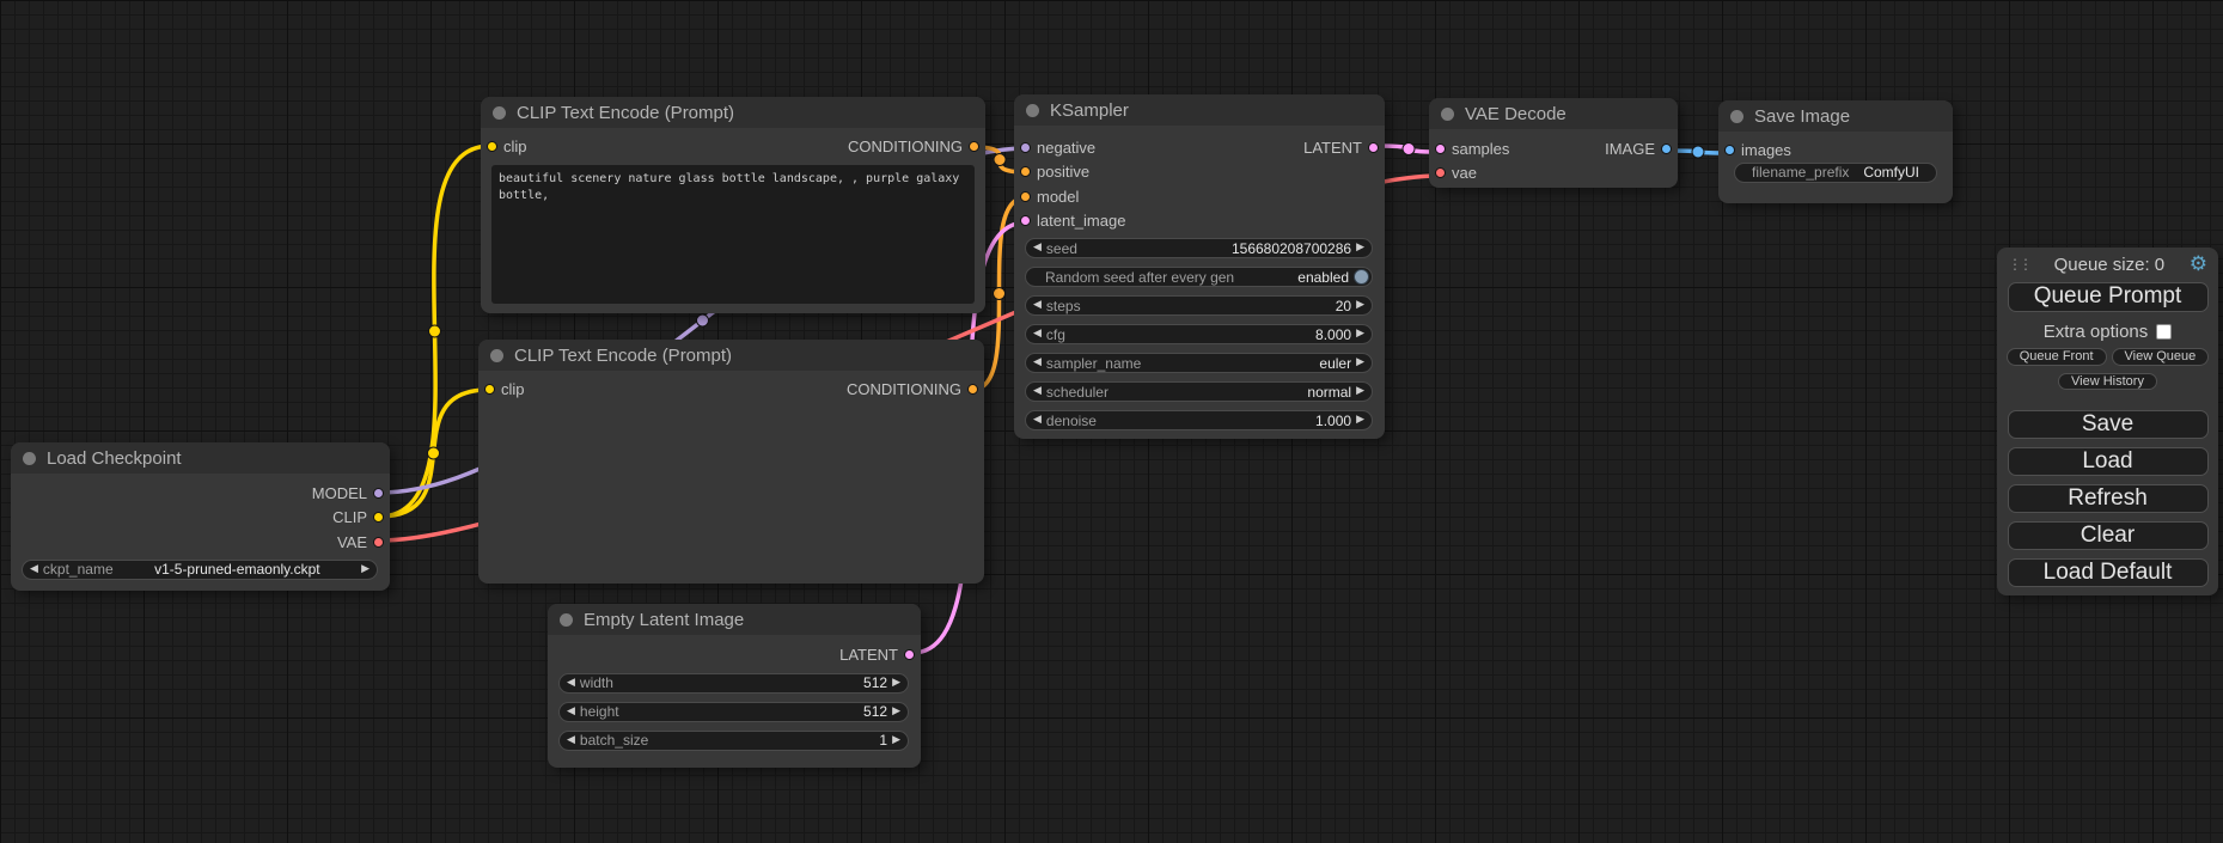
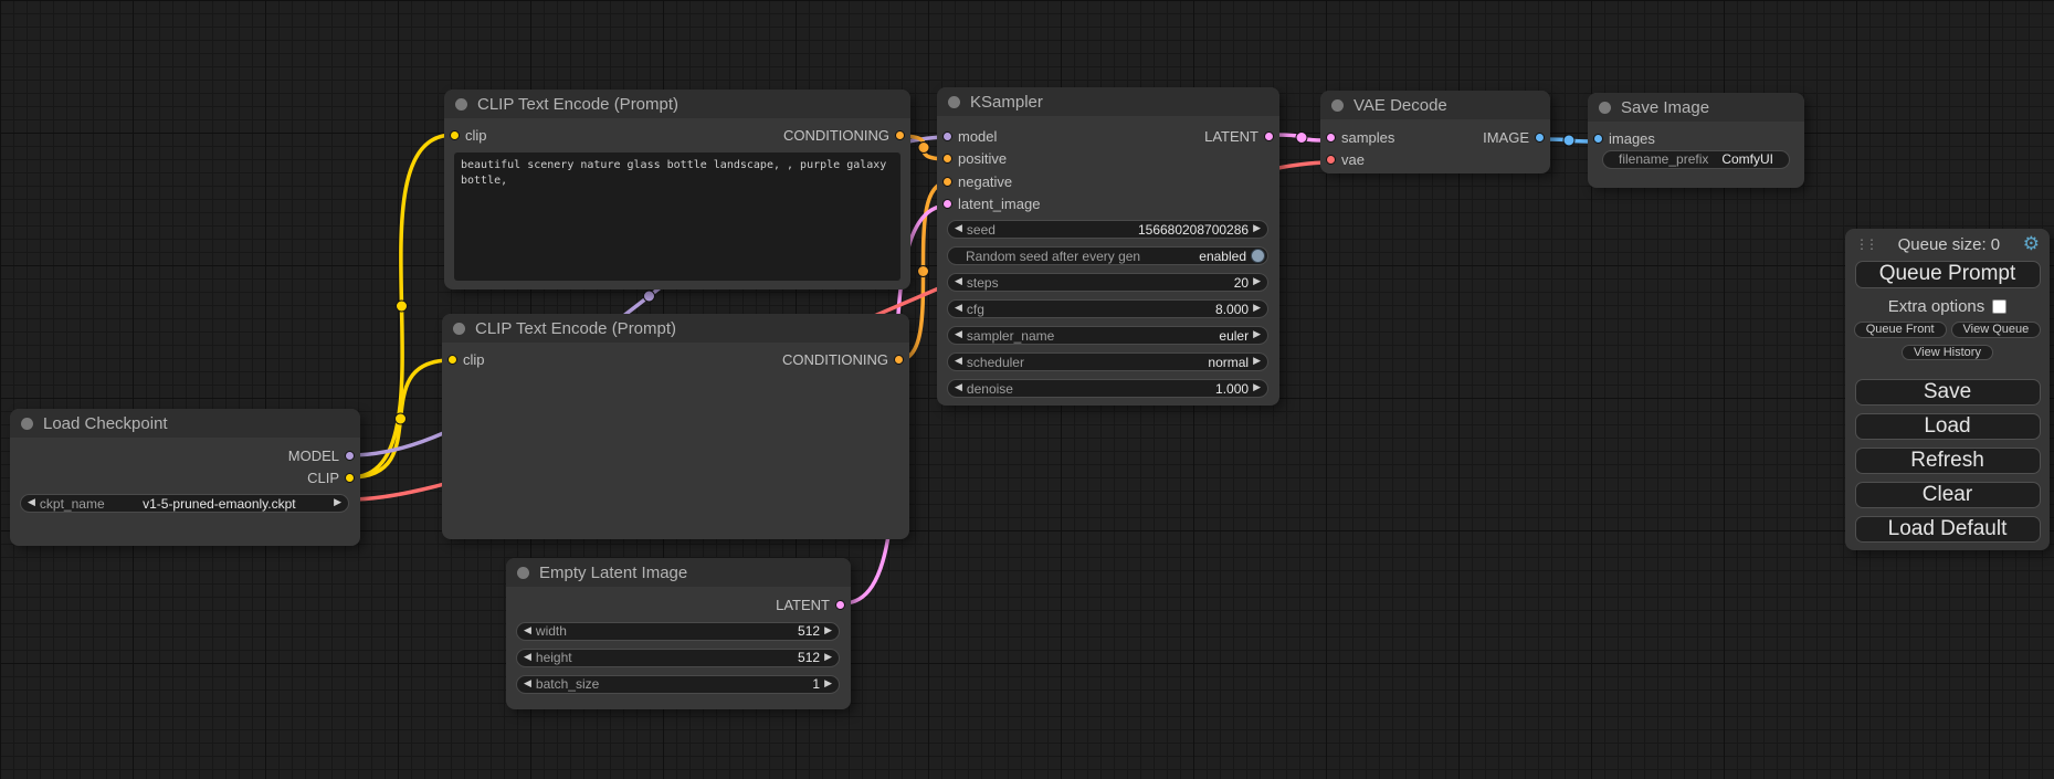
  Load Checkpoint
  MODEL
  CLIP
- VAE
  ◀
  ckpt_name
  v1-5-pruned-emaonly.ckpt
  ▶
  CLIP Text Encode (Prompt)
  clip
  CONDITIONING
  beautiful scenery nature glass bottle landscape, , purple galaxy bottle,
  CLIP Text Encode (Prompt)
  clip
  CONDITIONING
  Empty Latent Image
  LATENT
  ◀
  width
  512
  ▶
  ◀
  height
  512
  ▶
  ◀
  batch_size
  1
  ▶
  KSampler
- negative
+ model
  LATENT
  positive
- model
+ negative
  latent_image
  ◀
  seed
  156680208700286
  ▶
  Random seed after every gen
  enabled
  ◀
  steps
  20
  ▶
  ◀
  cfg
  8.000
  ▶
  ◀
  sampler_name
  euler
  ▶
  ◀
  scheduler
  normal
  ▶
  ◀
  denoise
  1.000
  ▶
  VAE Decode
  samples
  IMAGE
  vae
  Save Image
  images
  filename_prefix
  ComfyUI
  ⋮⋮
  Queue size: 0
  ⚙
  Queue Prompt
  Extra options
  Queue Front
  View Queue
  View History
  Save
  Load
  Refresh
  Clear
  Load Default
